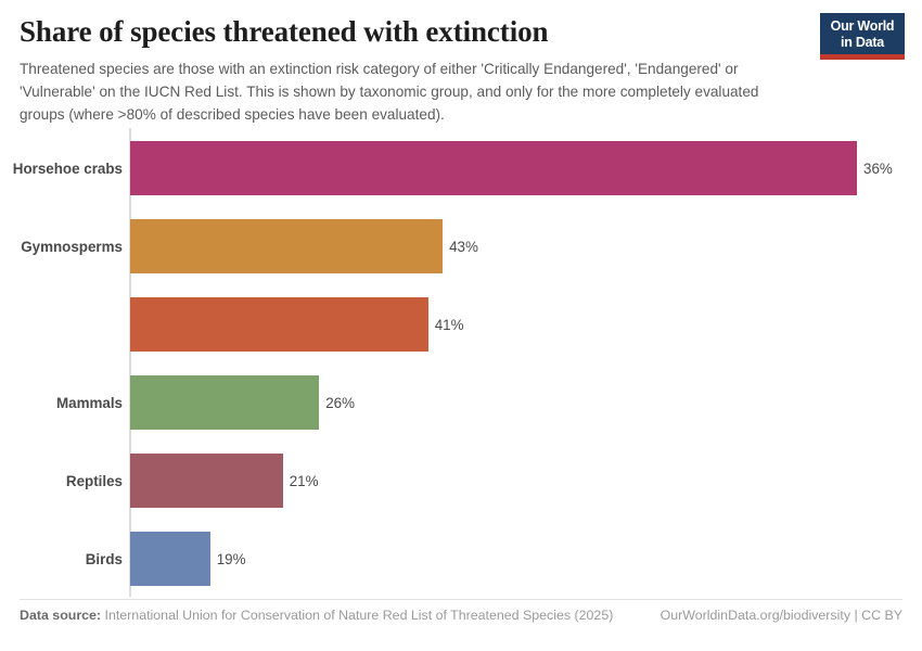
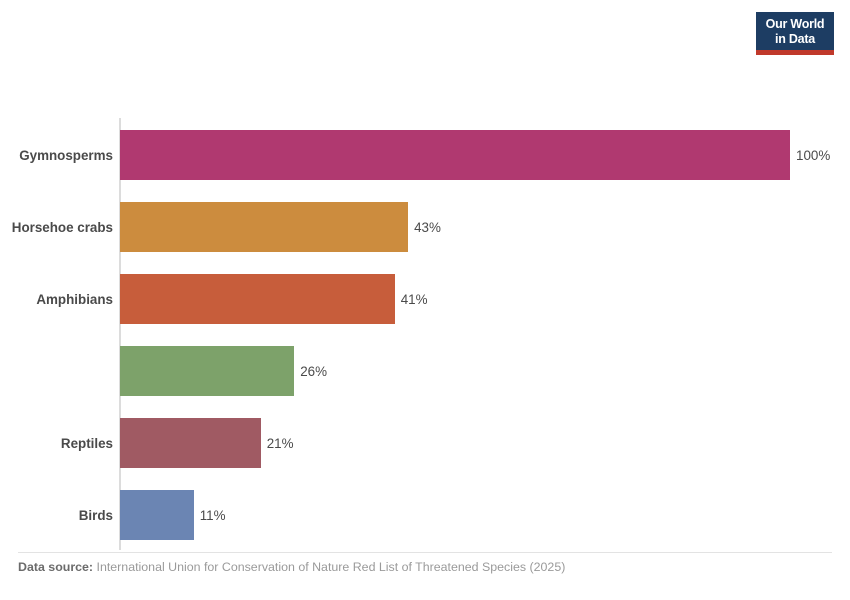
- Share of species threatened with extinction
- Threatened species are those with an extinction risk category of either 'Critically Endangered', 'Endangered' or 'Vulnerable' on the IUCN Red List. This is shown by taxonomic group, and only for the more completely evaluated groups (where >80% of described species have been evaluated).
  Our World
  in Data
- Horsehoe crabs
+ Gymnosperms
- 36%
+ 100%
- Gymnosperms
+ Horsehoe crabs
  43%
+ Amphibians
  41%
- Mammals
  26%
  Reptiles
  21%
  Birds
- 19%
+ 11%
  Data source: International Union for Conservation of Nature Red List of Threatened Species (2025)
- OurWorldinData.org/biodiversity | CC BY
